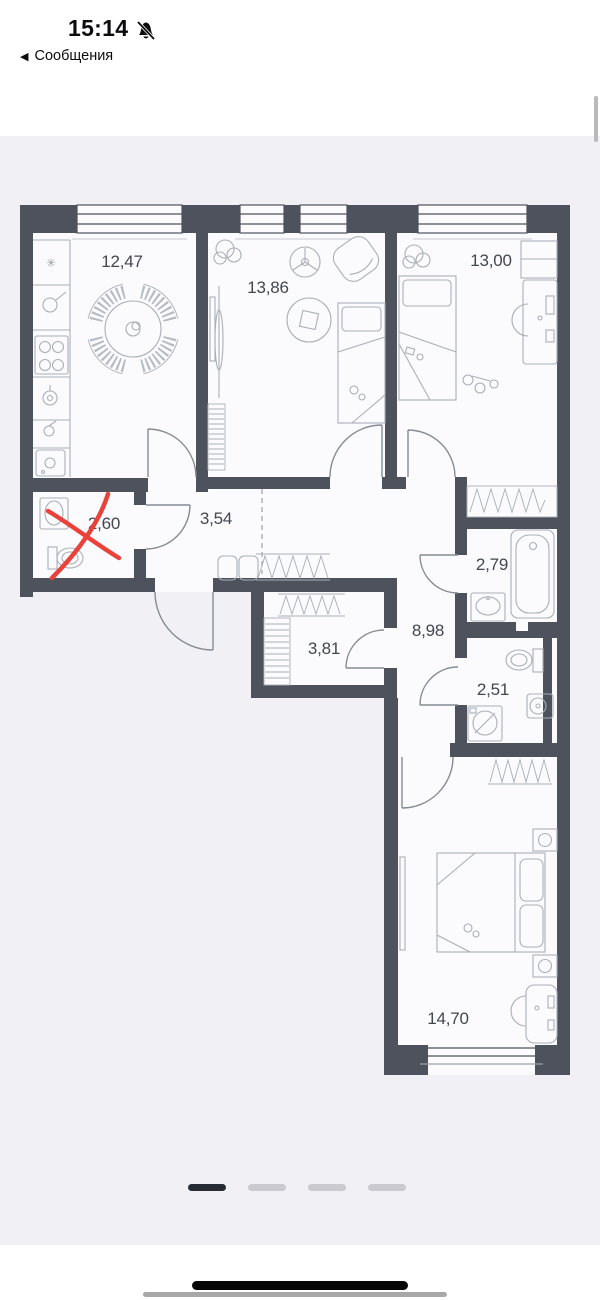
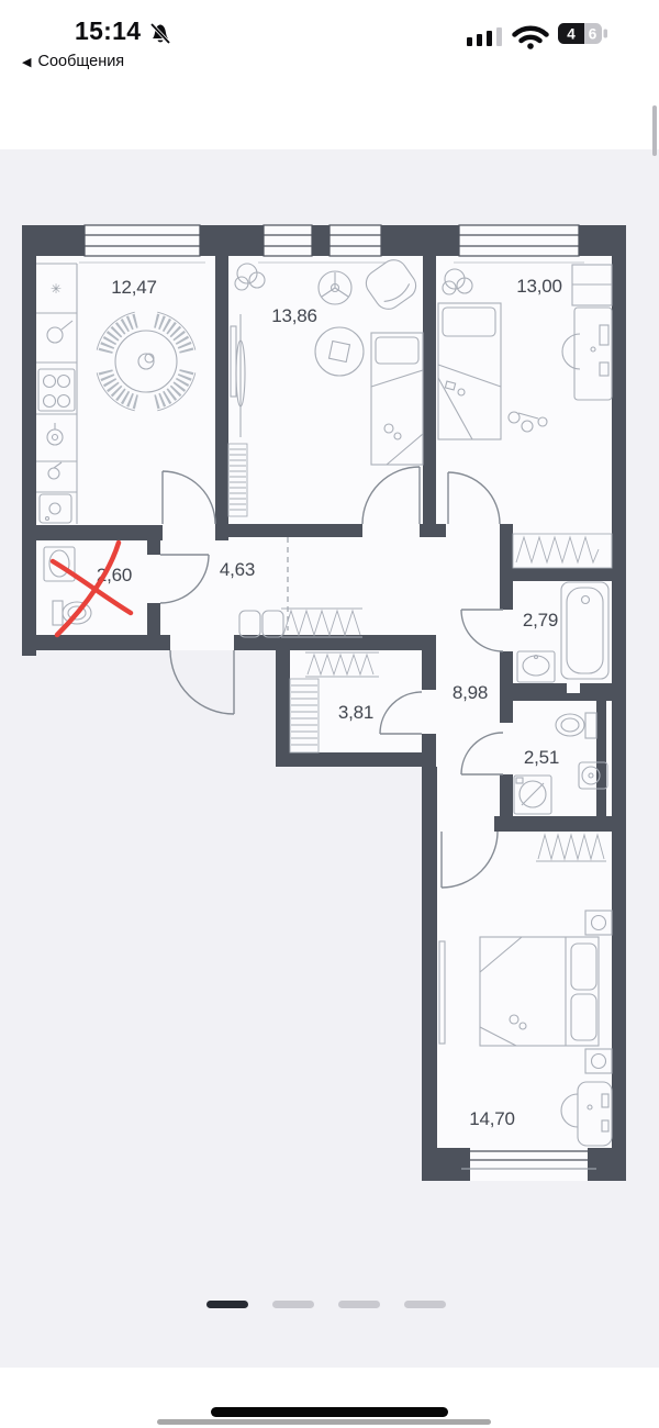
  ✳
  12,47
  13,86
  13,00
  ,60
- 3,54
+ 4,63
  2,79
  8,98
  3,81
  2,51
  14,70
  15:14
  ◀
  Сообщения
+ 4
+ 6
